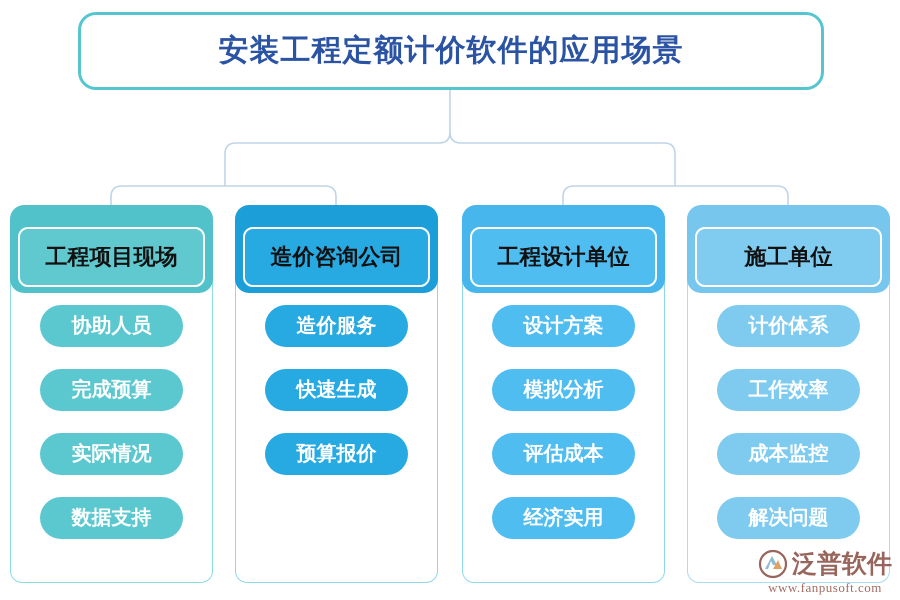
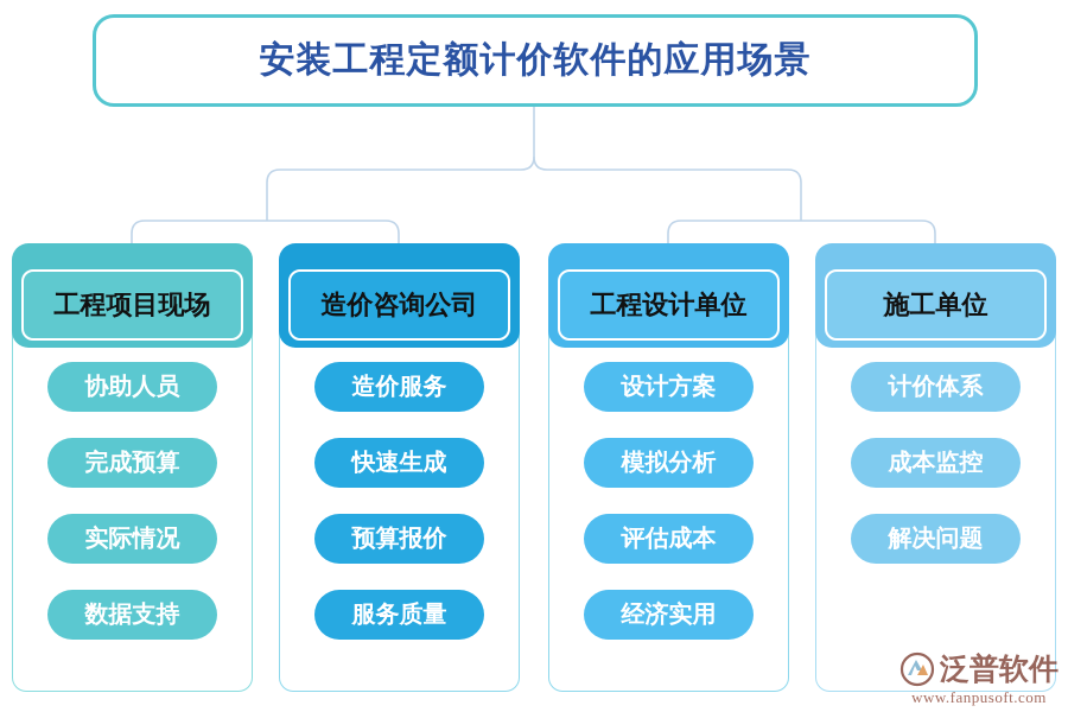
  安装工程定额计价软件的应用场景
  工程项目现场
  协助人员
  完成预算
  实际情况
  数据支持
  造价咨询公司
  造价服务
  快速生成
  预算报价
+ 服务质量
  工程设计单位
  设计方案
  模拟分析
  评估成本
  经济实用
  施工单位
  计价体系
- 工作效率
  成本监控
  解决问题
  泛普软件
  www.fanpusoft.com
